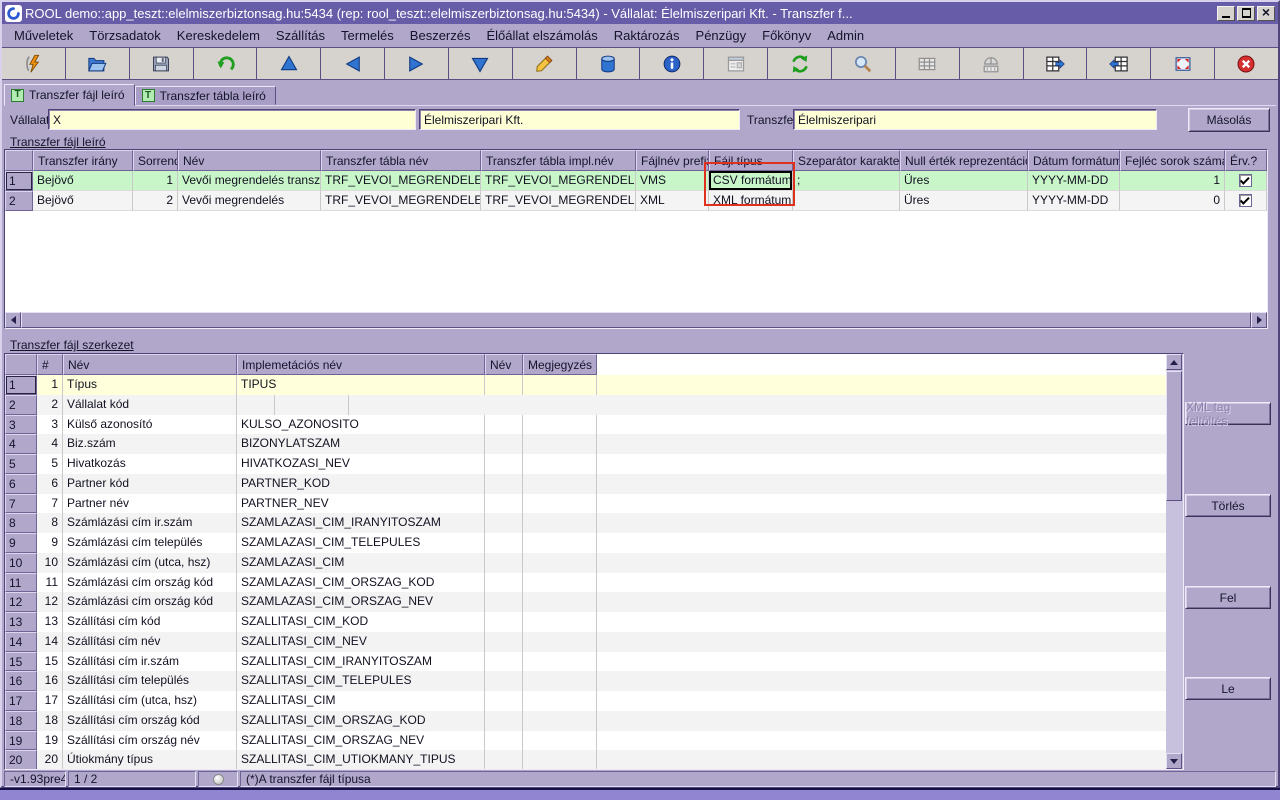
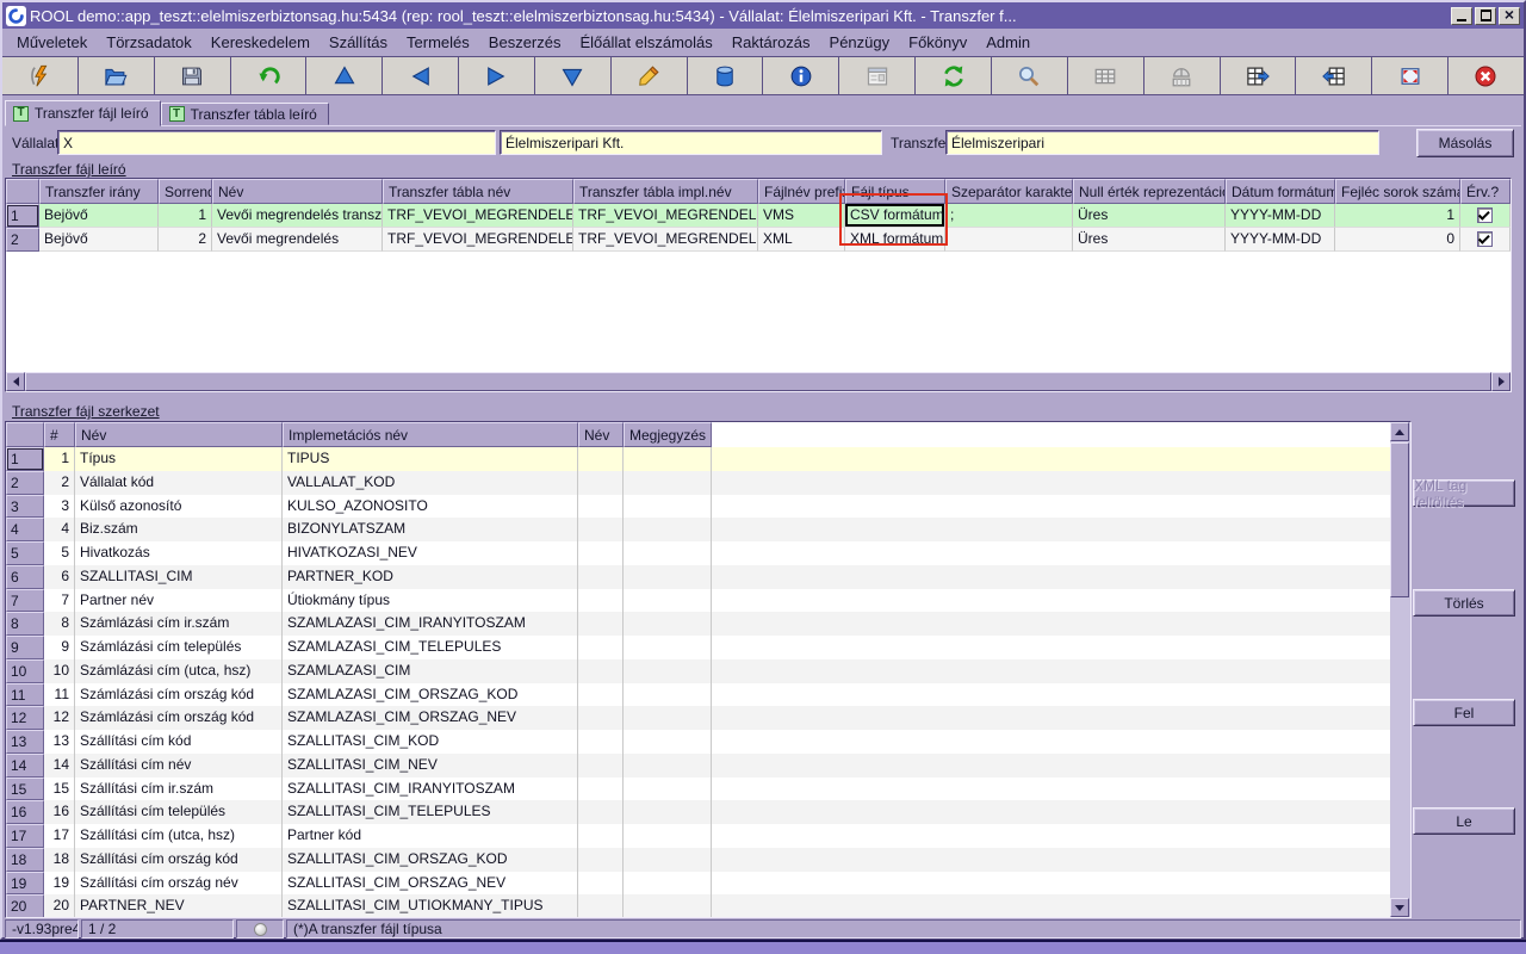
  ROOL demo::app_teszt::elelmiszerbiztonsag.hu:5434 (rep: rool_teszt::elelmiszerbiztonsag.hu:5434) - Vállalat: Élelmiszeripari Kft. - Transzfer f...
  Műveletek
  Törzsadatok
  Kereskedelem
  Szállítás
  Termelés
  Beszerzés
  Élőállat elszámolás
  Raktározás
  Pénzügy
  Főkönyv
  Admin
  T
  Transzfer fájl leíró
  T
  Transzfer tábla leíró
  Vállala
  X
  Élelmiszeripari Kft.
  Transzfe
  Élelmiszeripari
  Másolás
  Transzfer fájl leíró
  Transzfer irány
  Sorren
  Név
  Transzfer tábla név
  Transzfer tábla impl.név
  Fájlnév prefi
  Fájl típus
  Szeparátor karakte
  Null érték reprezentáci
  Dátum formátum
  Fejléc sorok szám
  Érv.?
  1
  Bejövő
  1
  Vevői megrendelés transz
  TRF_VEVOI_MEGRENDELE
  TRF_VEVOI_MEGRENDEL
  VMS
  CSV formátum
  ;
  Üres
  YYYY-MM-DD
  1
  2
  Bejövő
  2
  Vevői megrendelés
  TRF_VEVOI_MEGRENDELE
  TRF_VEVOI_MEGRENDEL
  XML
  XML formátum
  Üres
  YYYY-MM-DD
  0
  Transzfer fájl szerkezet
  #
  Név
  Implemetációs név
  Név
  Megjegyzés
  1
  1
  Típus
  TIPUS
  2
  2
  Vállalat kód
+ VALLALAT_KOD
  3
  3
  Külső azonosító
  KULSO_AZONOSITO
  4
  4
  Biz.szám
  BIZONYLATSZAM
  5
  5
  Hivatkozás
  HIVATKOZASI_NEV
  6
  6
- Partner kód
+ SZALLITASI_CIM
  PARTNER_KOD
  7
  7
  Partner név
- PARTNER_NEV
+ Útiokmány típus
  8
  8
  Számlázási cím ir.szám
  SZAMLAZASI_CIM_IRANYITOSZAM
  9
  9
  Számlázási cím település
  SZAMLAZASI_CIM_TELEPULES
  10
  10
  Számlázási cím (utca, hsz)
  SZAMLAZASI_CIM
  11
  11
  Számlázási cím ország kód
  SZAMLAZASI_CIM_ORSZAG_KOD
  12
  12
  Számlázási cím ország kód
  SZAMLAZASI_CIM_ORSZAG_NEV
  13
  13
  Szállítási cím kód
  SZALLITASI_CIM_KOD
  14
  14
  Szállítási cím név
  SZALLITASI_CIM_NEV
  15
  15
  Szállítási cím ir.szám
  SZALLITASI_CIM_IRANYITOSZAM
  16
  16
  Szállítási cím település
  SZALLITASI_CIM_TELEPULES
  17
  17
  Szállítási cím (utca, hsz)
- SZALLITASI_CIM
+ Partner kód
  18
  18
  Szállítási cím ország kód
  SZALLITASI_CIM_ORSZAG_KOD
  19
  19
  Szállítási cím ország név
  SZALLITASI_CIM_ORSZAG_NEV
  20
  20
- Útiokmány típus
+ PARTNER_NEV
  SZALLITASI_CIM_UTIOKMANY_TIPUS
  XML tag feltöltés
  Törlés
  Fel
  Le
  -v1.93pre4
  1 / 2
  (*)A transzfer fájl típusa
